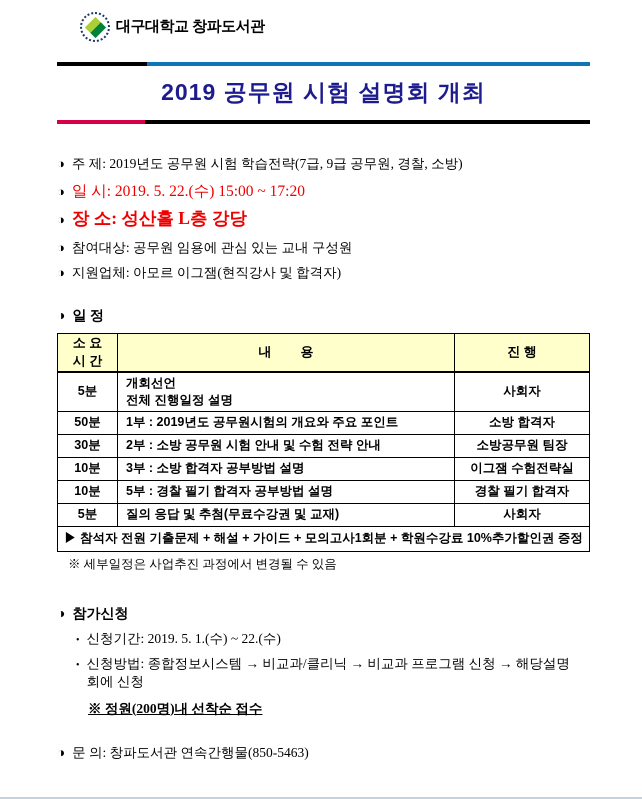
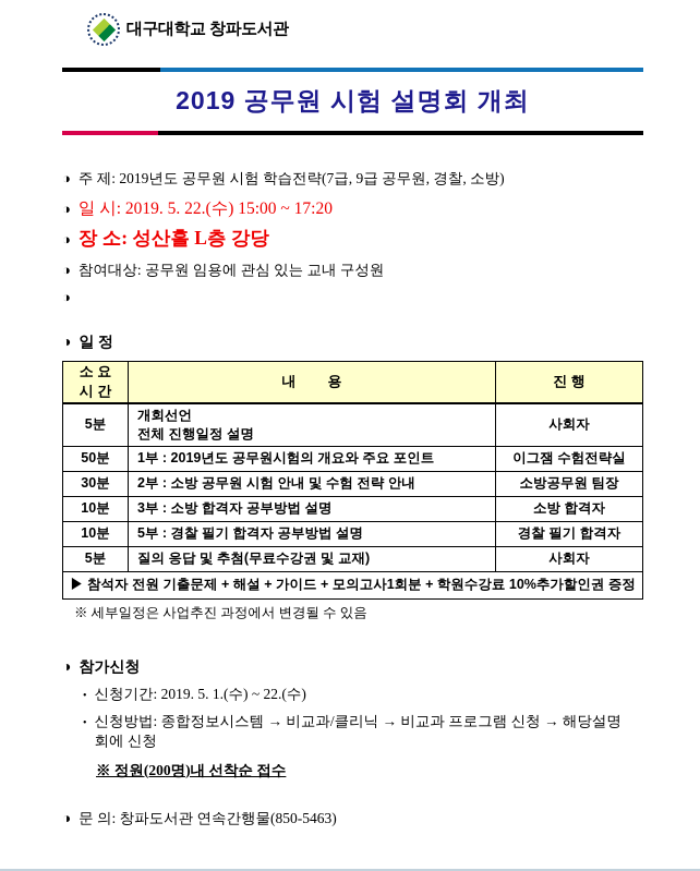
  대구대학교 창파도서관
  2019 공무원 시험 설명회 개최
  ◑
  주 제: 2019년도 공무원 시험 학습전략(7급, 9급 공무원, 경찰, 소방)
  ◑
  일 시: 2019. 5. 22.(수) 15:00 ~ 17:20
  ◑
  장 소: 성산홀 L층 강당
  ◑
  참여대상: 공무원 임용에 관심 있는 교내 구성원
  ◑
- 지원업체: 아모르 이그잼(현직강사 및 합격자)
  ◑
  일 정
  소 요 시 간	내 용	진 행
  5분	개회선언 전체 진행일정 설명	사회자
- 50분	1부 : 2019년도 공무원시험의 개요와 주요 포인트	소방 합격자
+ 50분	1부 : 2019년도 공무원시험의 개요와 주요 포인트	이그잼 수험전략실
  30분	2부 : 소방 공무원 시험 안내 및 수험 전략 안내	소방공무원 팀장
- 10분	3부 : 소방 합격자 공부방법 설명	이그잼 수험전략실
+ 10분	3부 : 소방 합격자 공부방법 설명	소방 합격자
  10분	5부 : 경찰 필기 합격자 공부방법 설명	경찰 필기 합격자
  5분	질의 응답 및 추첨(무료수강권 및 교재)	사회자
  ▶ 참석자 전원 기출문제 + 해설 + 가이드 + 모의고사1회분 + 학원수강료 10%추가할인권 증정
  ※ 세부일정은 사업추진 과정에서 변경될 수 있음
  ◑
  참가신청
  •
  신청기간: 2019. 5. 1.(수) ~ 22.(수)
  •
  신청방법: 종합정보시스템 → 비교과/클리닉 → 비교과 프로그램 신청 → 해당설명회에 신청
  ※ 정원(200명)내 선착순 접수
  ◑
  문 의: 창파도서관 연속간행물(850-5463)
